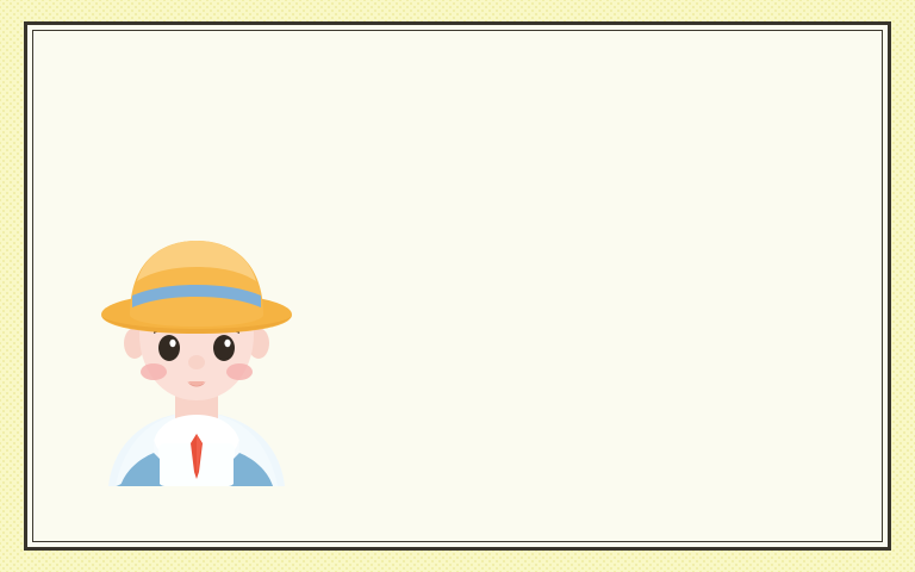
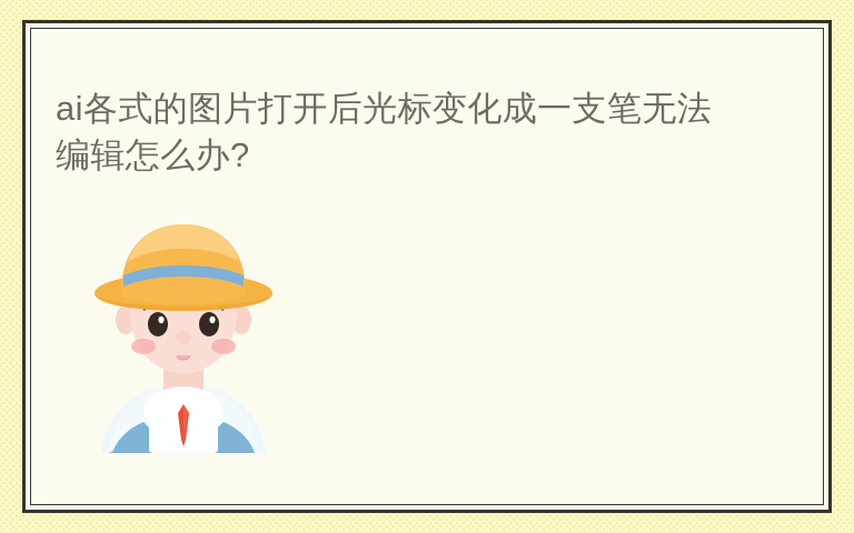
+ ai各式的图片打开后光标变化成一支笔无法编辑怎么办?
